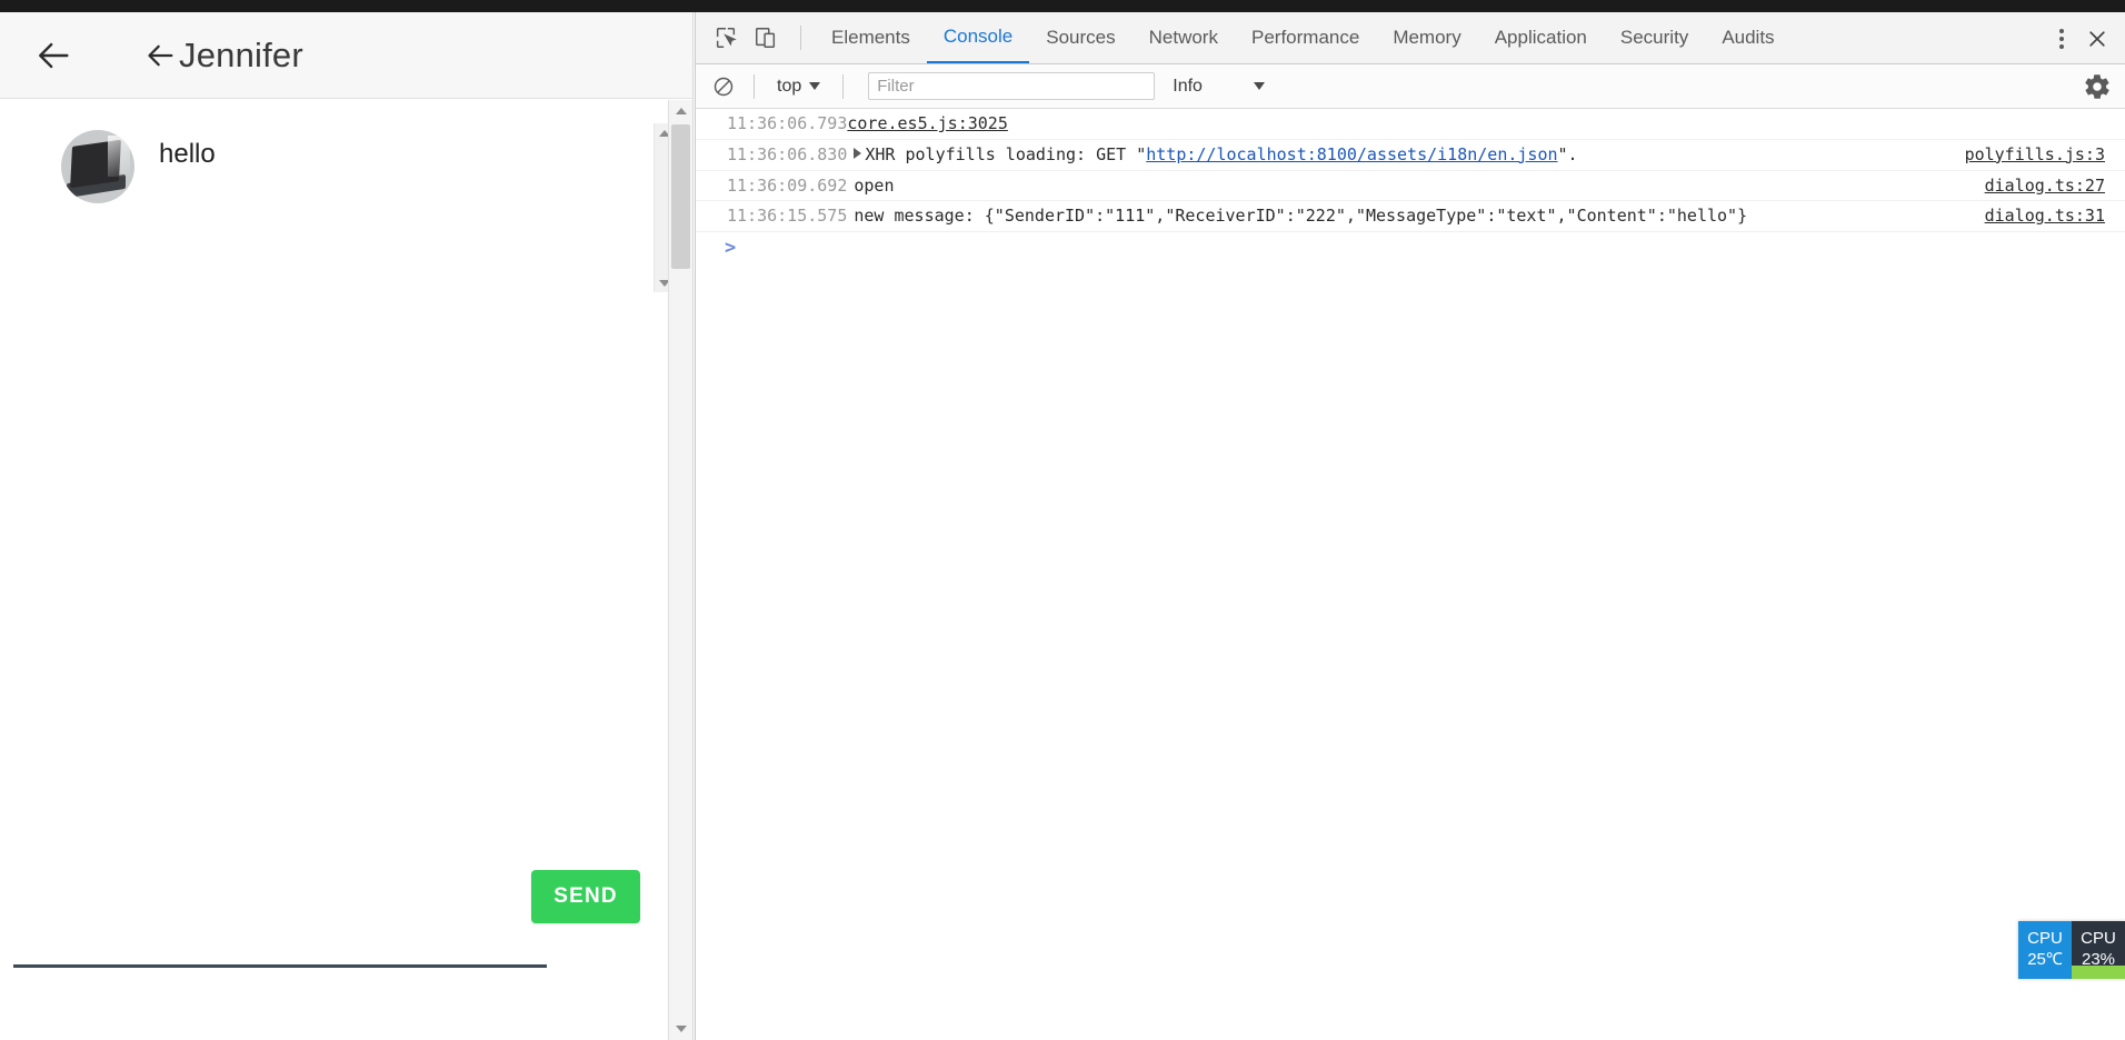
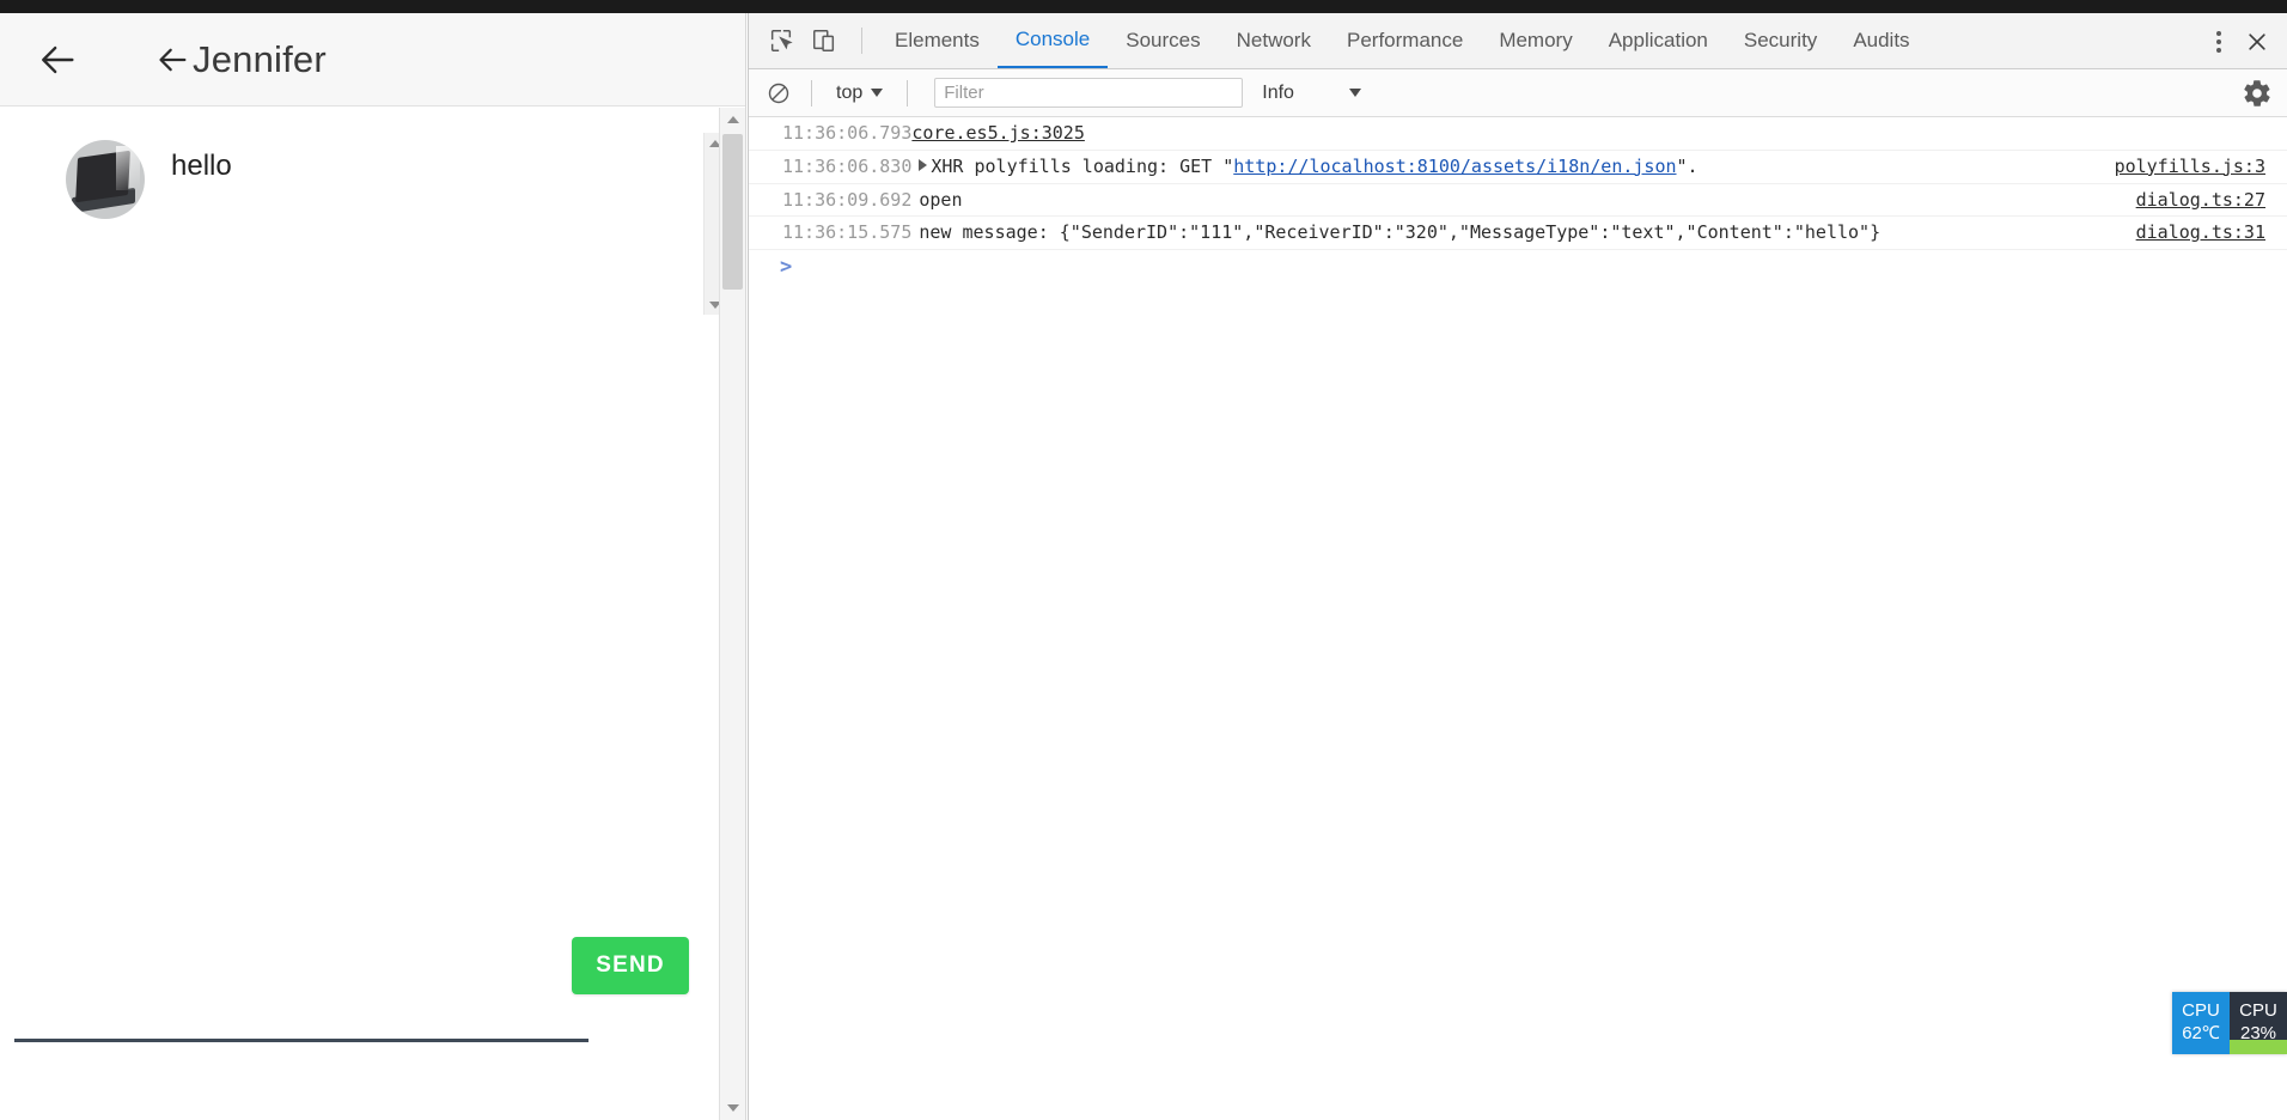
  Jennifer
  hello
  SEND
  Elements
  Console
  Sources
  Network
  Performance
  Memory
  Application
  Security
  Audits
  top
  Filter
  Info
  11:36:06.793
  core.es5.js:3025
  11:36:06.830
  XHR polyfills loading: GET "http://localhost:8100/assets/i18n/en.json".
  polyfills.js:3
  11:36:09.692
  open
  dialog.ts:27
  11:36:15.575
- new message: {"SenderID":"111","ReceiverID":"222","MessageType":"text","Content":"hello"}
+ new message: {"SenderID":"111","ReceiverID":"320","MessageType":"text","Content":"hello"}
  dialog.ts:31
  >
  CPU
- 25℃
+ 62℃
  CPU
  23%
